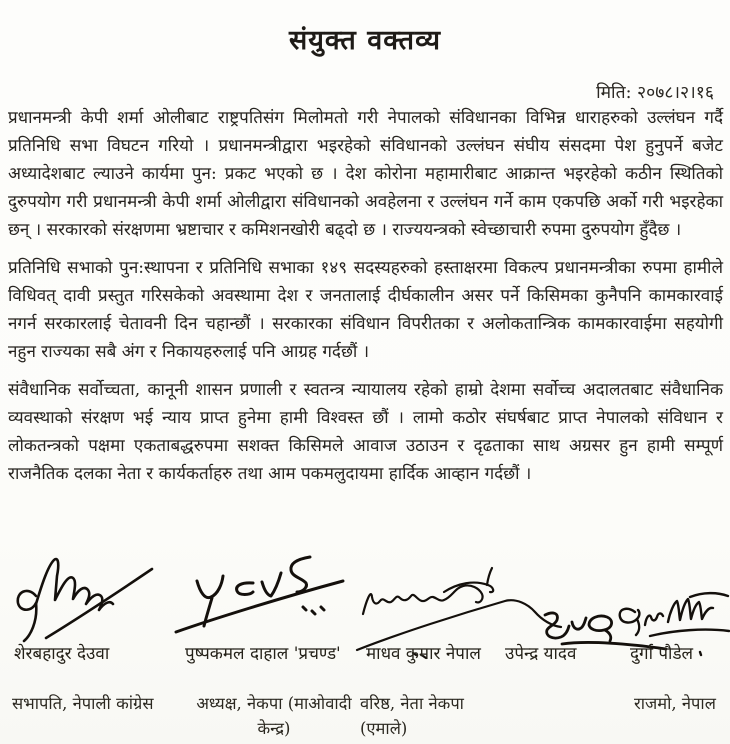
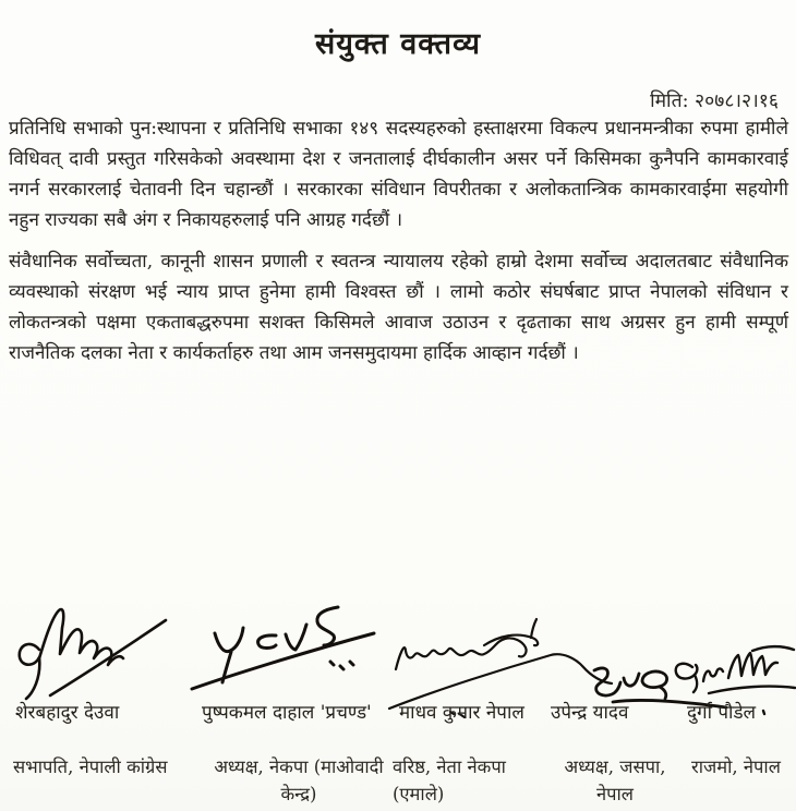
  संयुक्त वक्तव्य
  मिति: २०७८।२।१६
- प्रधानमन्त्री केपी शर्मा ओलीबाट राष्ट्रपतिसंग मिलोमतो गरी नेपालको संविधानका विभिन्न धाराहरुको उल्लंघन गर्दै प्रतिनिधि सभा विघटन गरियो । प्रधानमन्त्रीद्वारा भइरहेको संविधानको उल्लंघन संघीय संसदमा पेश हुनुपर्ने बजेट अध्यादेशबाट ल्याउने कार्यमा पुन: प्रकट भएको छ । देश कोरोना महामारीबाट आक्रान्त भइरहेको कठीन स्थितिको दुरुपयोग गरी प्रधानमन्त्री केपी शर्मा ओलीद्वारा संविधानको अवहेलना र उल्लंघन गर्ने काम एकपछि अर्को गरी भइरहेका छन् । सरकारको संरक्षणमा भ्रष्टाचार र कमिशनखोरी बढ्दो छ । राज्ययन्त्रको स्वेच्छाचारी रुपमा दुरुपयोग हुँदैछ ।
  प्रतिनिधि सभाको पुन:स्थापना र प्रतिनिधि सभाका १४९ सदस्यहरुको हस्ताक्षरमा विकल्प प्रधानमन्त्रीका रुपमा हामीले विधिवत् दावी प्रस्तुत गरिसकेको अवस्थामा देश र जनतालाई दीर्घकालीन असर पर्ने किसिमका कुनैपनि कामकारवाई नगर्न सरकारलाई चेतावनी दिन चहान्छौं । सरकारका संविधान विपरीतका र अलोकतान्त्रिक कामकारवाईमा सहयोगी नहुन राज्यका सबै अंग र निकायहरुलाई पनि आग्रह गर्दछौं ।
- संवैधानिक सर्वोच्चता, कानूनी शासन प्रणाली र स्वतन्त्र न्यायालय रहेको हाम्रो देशमा सर्वोच्च अदालतबाट संवैधानिक व्यवस्थाको संरक्षण भई न्याय प्राप्त हुनेमा हामी विश्वस्त छौं । लामो कठोर संघर्षबाट प्राप्त नेपालको संविधान र लोकतन्त्रको पक्षमा एकताबद्धरुपमा सशक्त किसिमले आवाज उठाउन र दृढताका साथ अग्रसर हुन हामी सम्पूर्ण राजनैतिक दलका नेता र कार्यकर्ताहरु तथा आम पकमलुदायमा हार्दिक आव्हान गर्दछौं ।
+ संवैधानिक सर्वोच्चता, कानूनी शासन प्रणाली र स्वतन्त्र न्यायालय रहेको हाम्रो देशमा सर्वोच्च अदालतबाट संवैधानिक व्यवस्थाको संरक्षण भई न्याय प्राप्त हुनेमा हामी विश्वस्त छौं । लामो कठोर संघर्षबाट प्राप्त नेपालको संविधान र लोकतन्त्रको पक्षमा एकताबद्धरुपमा सशक्त किसिमले आवाज उठाउन र दृढताका साथ अग्रसर हुन हामी सम्पूर्ण राजनैतिक दलका नेता र कार्यकर्ताहरु तथा आम जनसमुदायमा हार्दिक आव्हान गर्दछौं ।
  शेरबहादुर देउवा
  पुष्पकमल दाहाल 'प्रचण्ड'
  माधव कुमार नेपाल
  उपेन्द्र यादव
  दुर्गा पौडेल
  सभापति, नेपाली कांग्रेस
  अध्यक्ष, नेकपा (माओवादी केन्द्र)
  वरिष्ठ, नेता नेकपा (एमाले)
+ अध्यक्ष, जसपा, नेपाल
  राजमो, नेपाल
